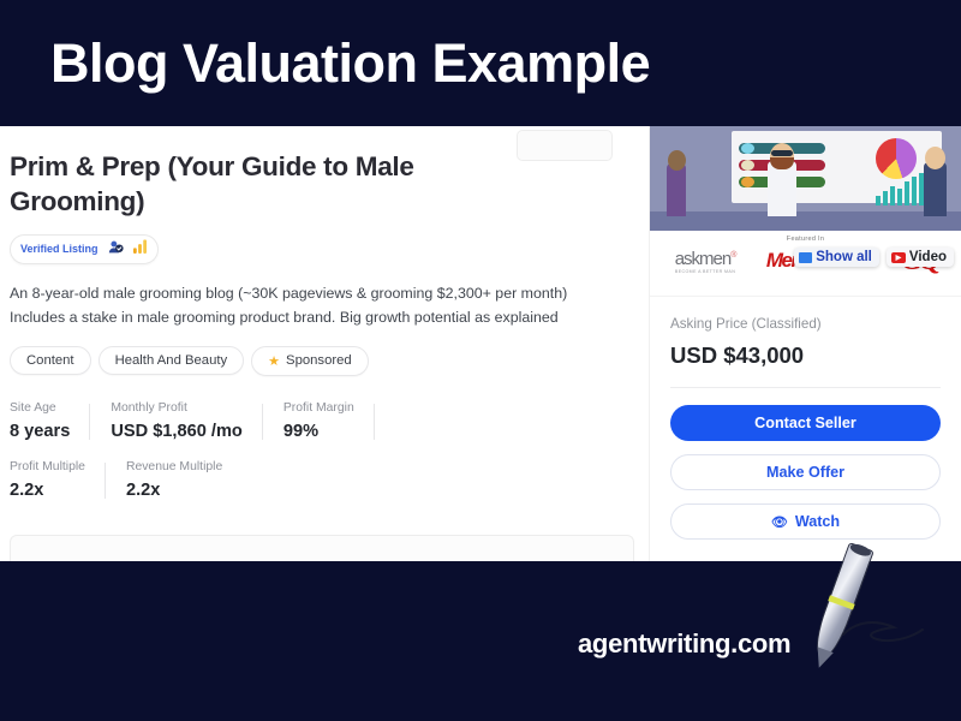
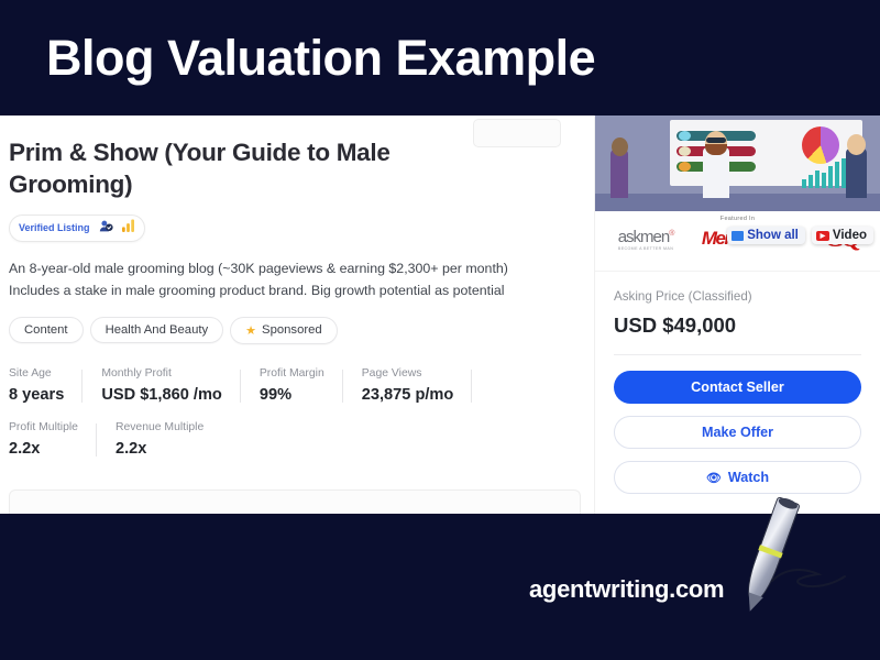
  Blog Valuation Example
- Prim & Prep (Your Guide to Male Grooming)
+ Prim & Show (Your Guide to Male Grooming)
  Verified Listing
- An 8-year-old male grooming blog (~30K pageviews & grooming $2,300+ per month)
+ An 8-year-old male grooming blog (~30K pageviews & earning $2,300+ per month)
- Includes a stake in male grooming product brand. Big growth potential as explained
+ Includes a stake in male grooming product brand. Big growth potential as potential
  Content
  Health And Beauty
  ★
  Sponsored
  Site Age
  8 years
  Monthly Profit
  USD $1,860 /mo
  Profit Margin
  99%
+ Page Views
+ 23,875 p/mo
  Profit Multiple
  2.2x
  Revenue Multiple
  2.2x
  askmen
  Show all
  Video
  Asking Price (Classified)
- USD $43,000
+ USD $49,000
  Contact Seller
  Make Offer
  👁
  Watch
  agentwriting.com
